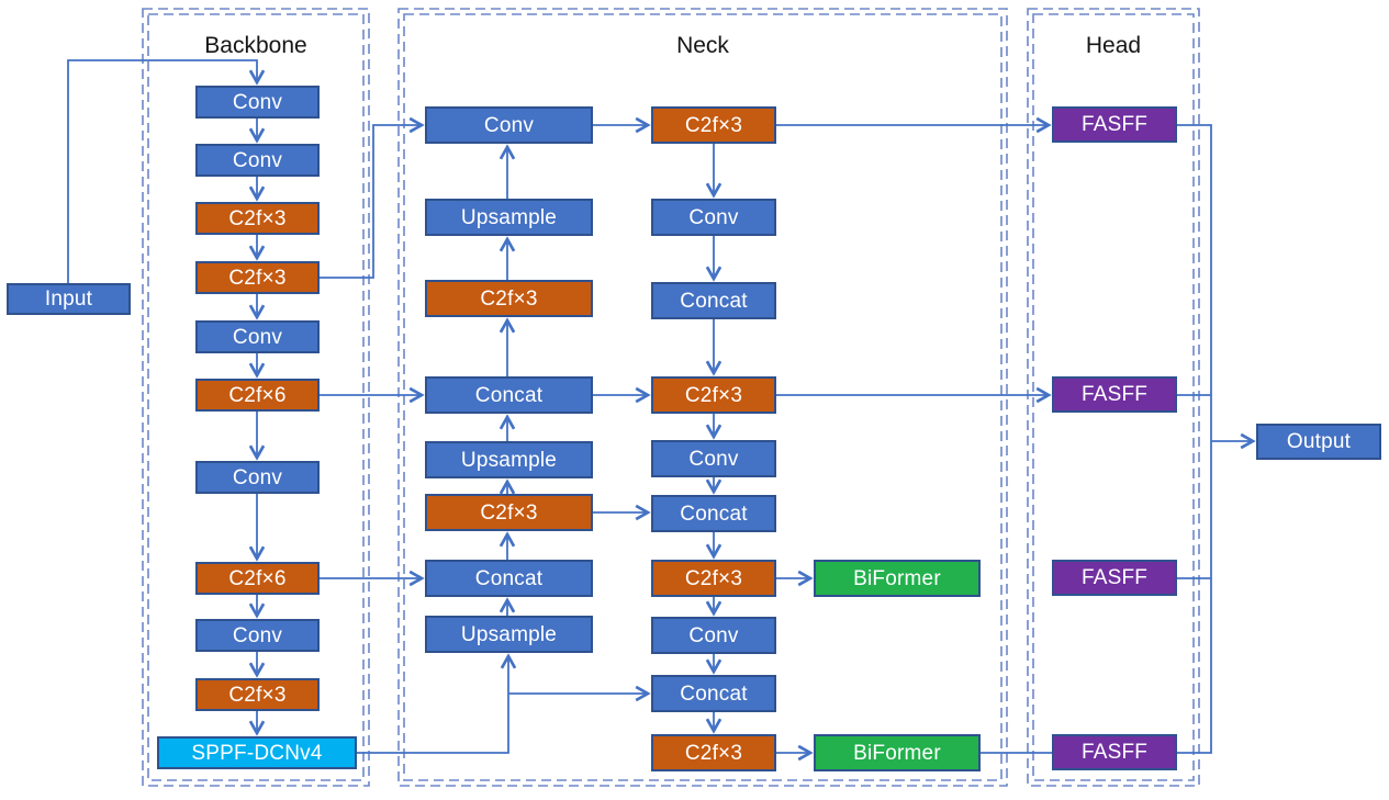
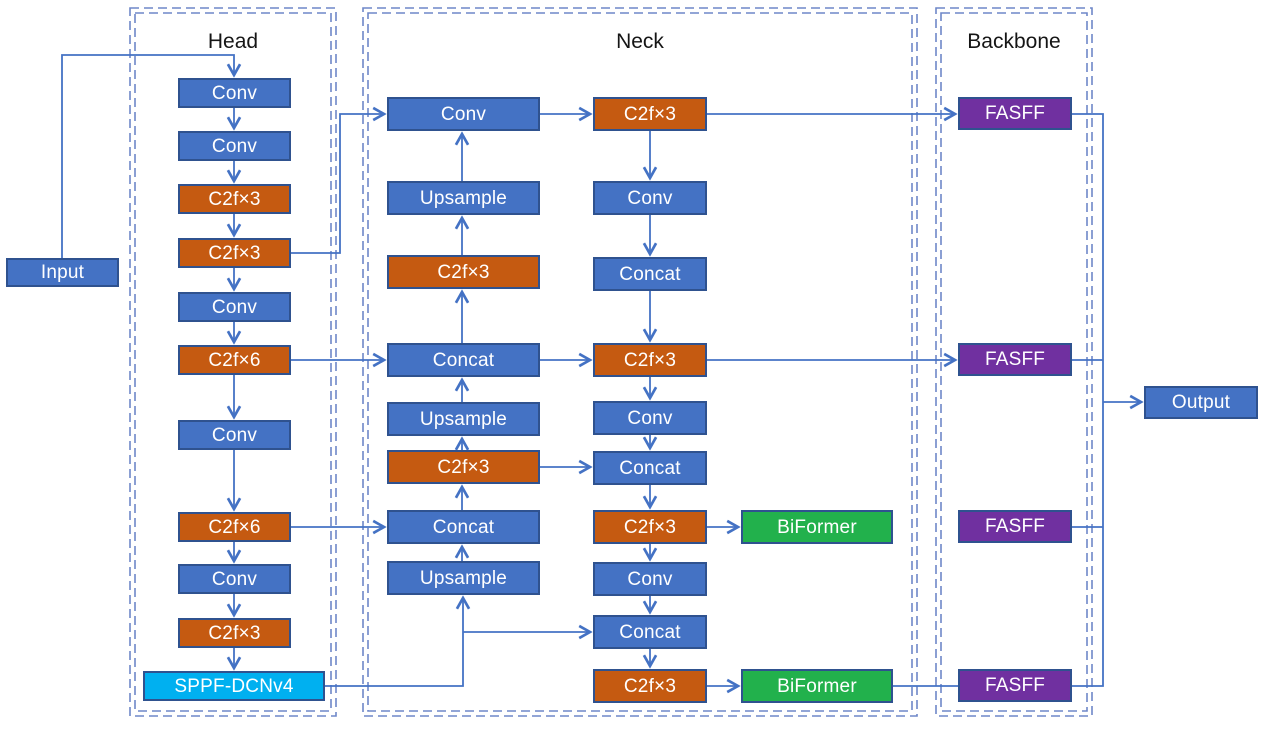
- Backbone
+ Head
  Neck
- Head
+ Backbone
  Input
  Conv
  Conv
  C2f×3
  C2f×3
  Conv
  C2f×6
  Conv
  C2f×6
  Conv
  C2f×3
  SPPF-DCNv4
  Conv
  Upsample
  C2f×3
  Concat
  Upsample
  C2f×3
  Concat
  Upsample
  C2f×3
  Conv
  Concat
  C2f×3
  Conv
  Concat
  C2f×3
  Conv
  Concat
  C2f×3
  BiFormer
  BiFormer
  FASFF
  FASFF
  FASFF
  FASFF
  Output
